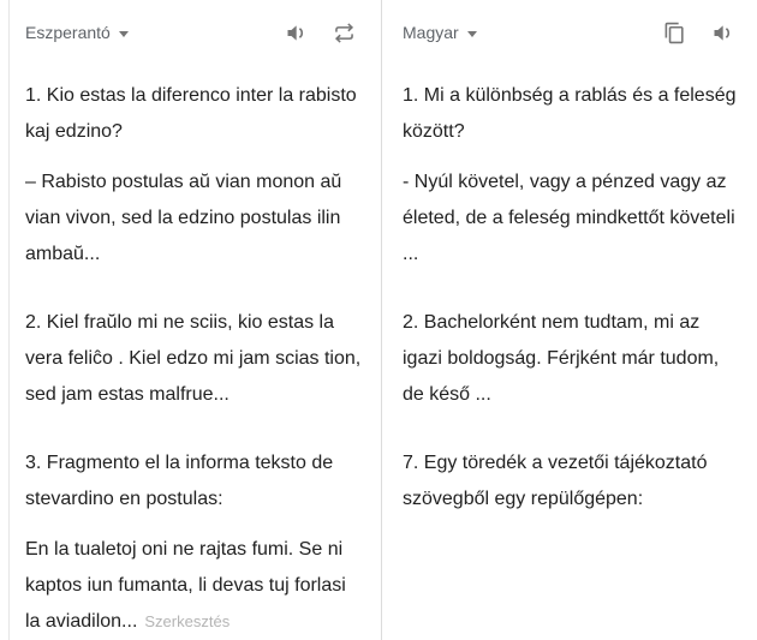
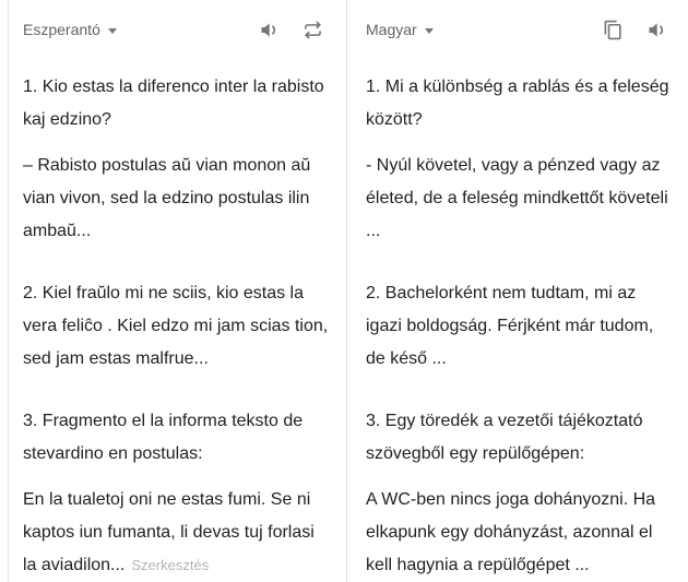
  Eszperantó
  1. Kio estas la diferenco inter la rabisto kaj edzino?
  – Rabisto postulas aŭ vian monon aŭ vian vivon, sed la edzino postulas ilin ambaŭ...
  2. Kiel fraŭlo mi ne sciis, kio estas la vera feliĉo . Kiel edzo mi jam scias tion, sed jam estas malfrue...
  3. Fragmento el la informa teksto de stevardino en postulas:
- En la tualetoj oni ne rajtas fumi. Se ni kaptos iun fumanta, li devas tuj forlasi la aviadilon... Szerkesztés
+ En la tualetoj oni ne estas fumi. Se ni kaptos iun fumanta, li devas tuj forlasi la aviadilon... Szerkesztés
  Magyar
  1. Mi a különbség a rablás és a feleség között?
  - Nyúl követel, vagy a pénzed vagy az életed, de a feleség mindkettőt követeli ...
  2. Bachelorként nem tudtam, mi az igazi boldogság. Férjként már tudom, de késő ...
- 7. Egy töredék a vezetői tájékoztató szövegből egy repülőgépen:
+ 3. Egy töredék a vezetői tájékoztató szövegből egy repülőgépen:
+ A WC-ben nincs joga dohányozni. Ha elkapunk egy dohányzást, azonnal el kell hagynia a repülőgépet ...
